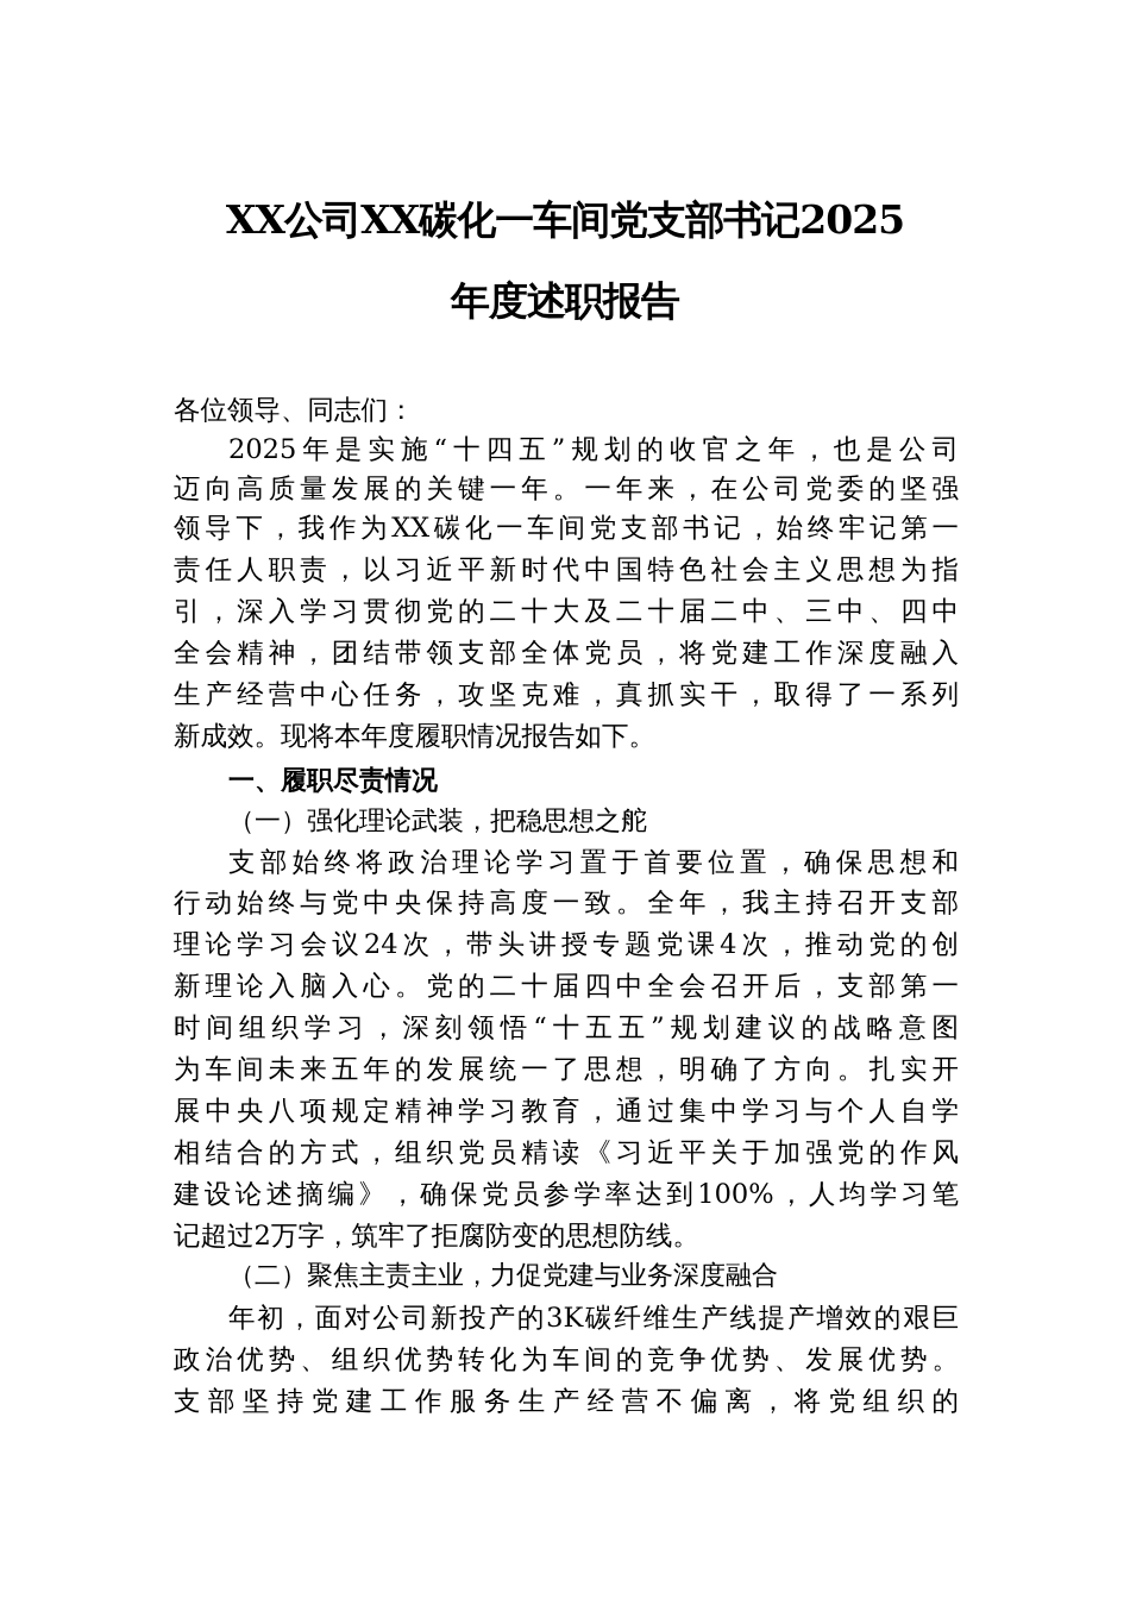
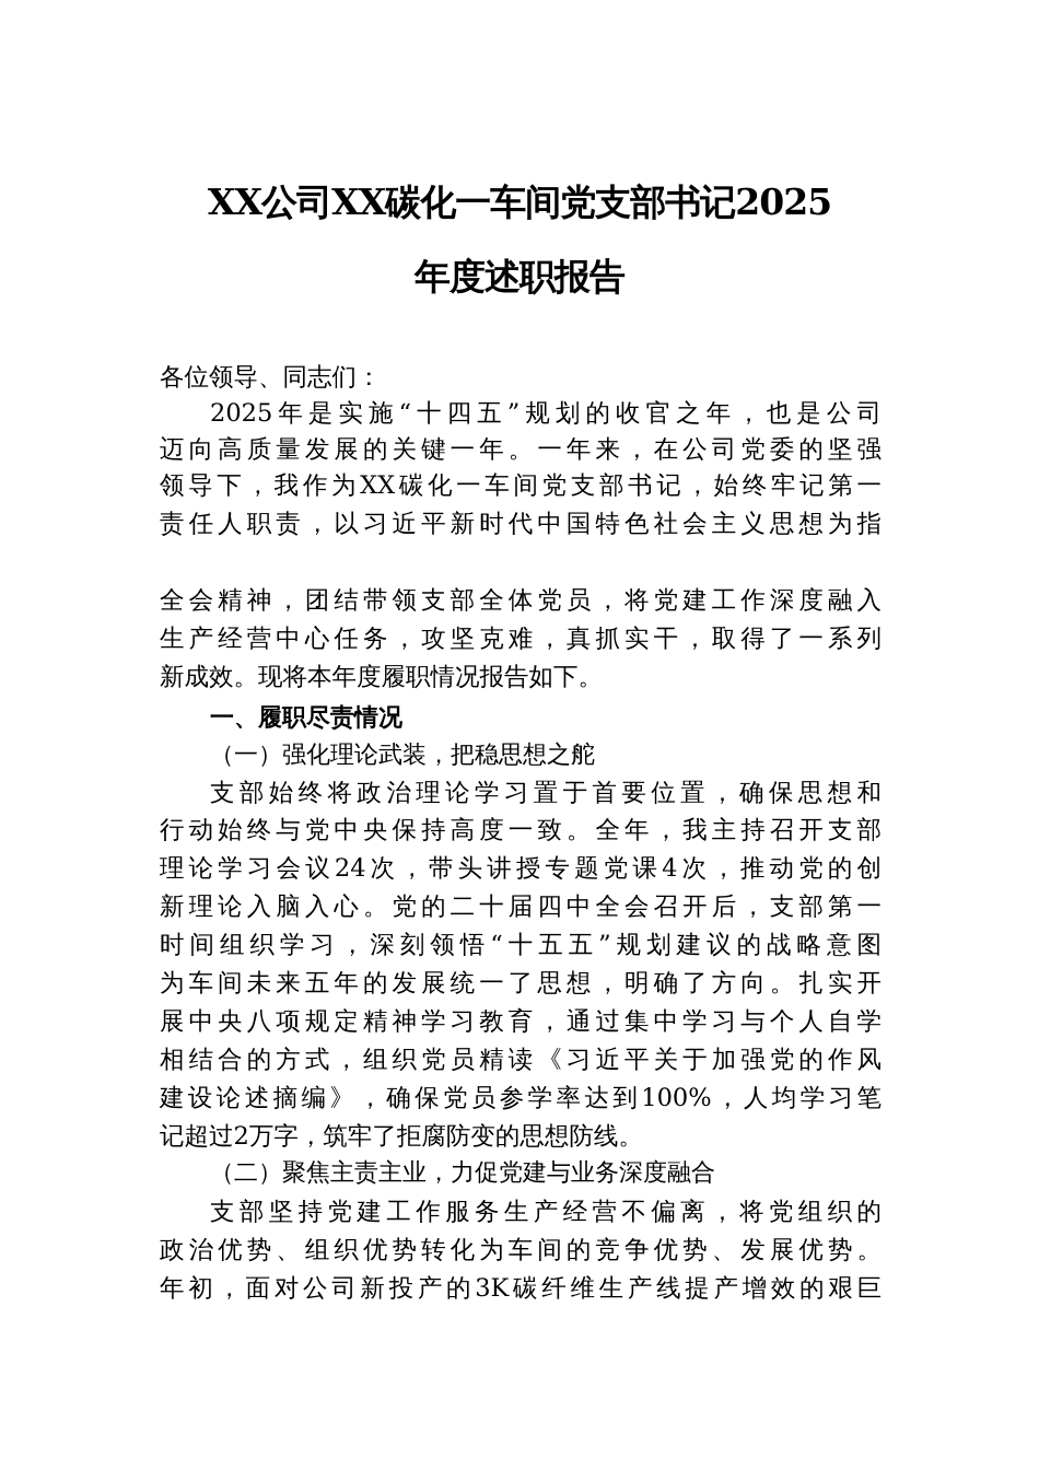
  XX公司XX碳化一车间党支部书记2025
  年度述职报告
  各位领导、同志们：
  2025年是实施“十四五”规划的收官之年，也是公司
  迈向高质量发展的关键一年。一年来，在公司党委的坚强
  领导下，我作为XX碳化一车间党支部书记，始终牢记第一
  责任人职责，以习近平新时代中国特色社会主义思想为指
- 引，深入学习贯彻党的二十大及二十届二中、三中、四中
  全会精神，团结带领支部全体党员，将党建工作深度融入
  生产经营中心任务，攻坚克难，真抓实干，取得了一系列
  新成效。现将本年度履职情况报告如下。
  一、履职尽责情况
  （一）强化理论武装，把稳思想之舵
  支部始终将政治理论学习置于首要位置，确保思想和
  行动始终与党中央保持高度一致。全年，我主持召开支部
  理论学习会议24次，带头讲授专题党课4次，推动党的创
  新理论入脑入心。党的二十届四中全会召开后，支部第一
  时间组织学习，深刻领悟“十五五”规划建议的战略意图
  为车间未来五年的发展统一了思想，明确了方向。扎实开
  展中央八项规定精神学习教育，通过集中学习与个人自学
  相结合的方式，组织党员精读《习近平关于加强党的作风
  建设论述摘编》，确保党员参学率达到100%，人均学习笔
  记超过2万字，筑牢了拒腐防变的思想防线。
  （二）聚焦主责主业，力促党建与业务深度融合
- 年初，面对公司新投产的3K碳纤维生产线提产增效的艰巨
+ 支部坚持党建工作服务生产经营不偏离，将党组织的
  政治优势、组织优势转化为车间的竞争优势、发展优势。
- 支部坚持党建工作服务生产经营不偏离，将党组织的
+ 年初，面对公司新投产的3K碳纤维生产线提产增效的艰巨
